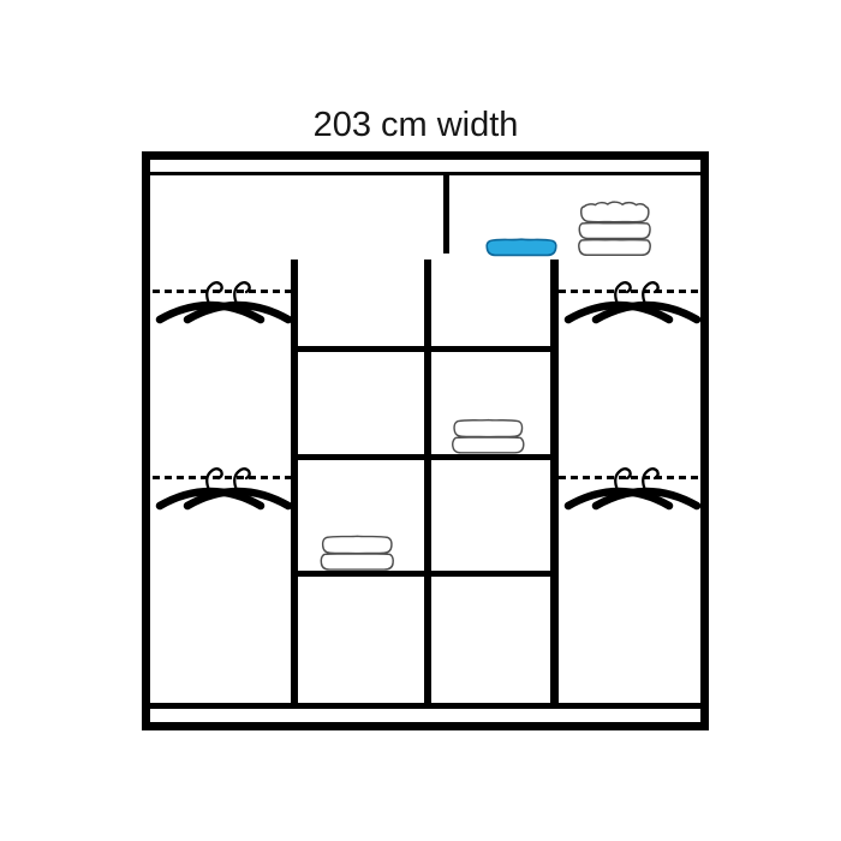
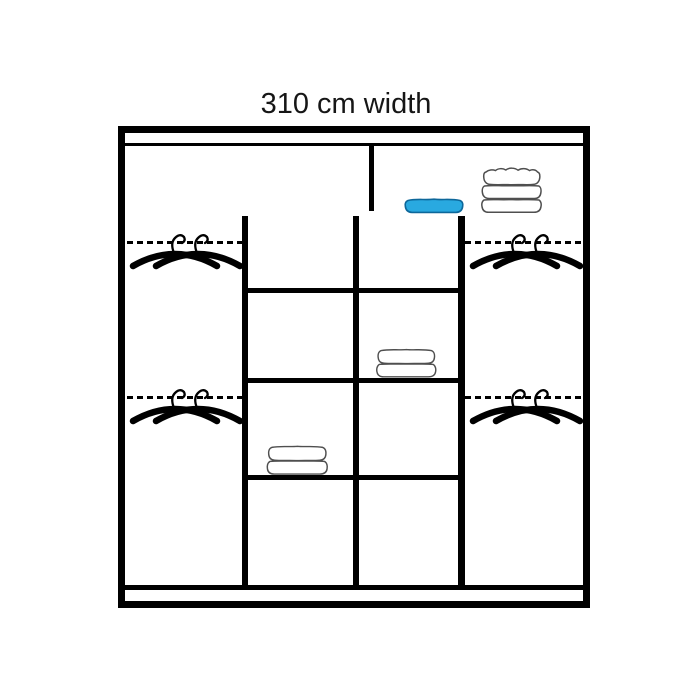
- 203 cm width
+ 310 cm width
